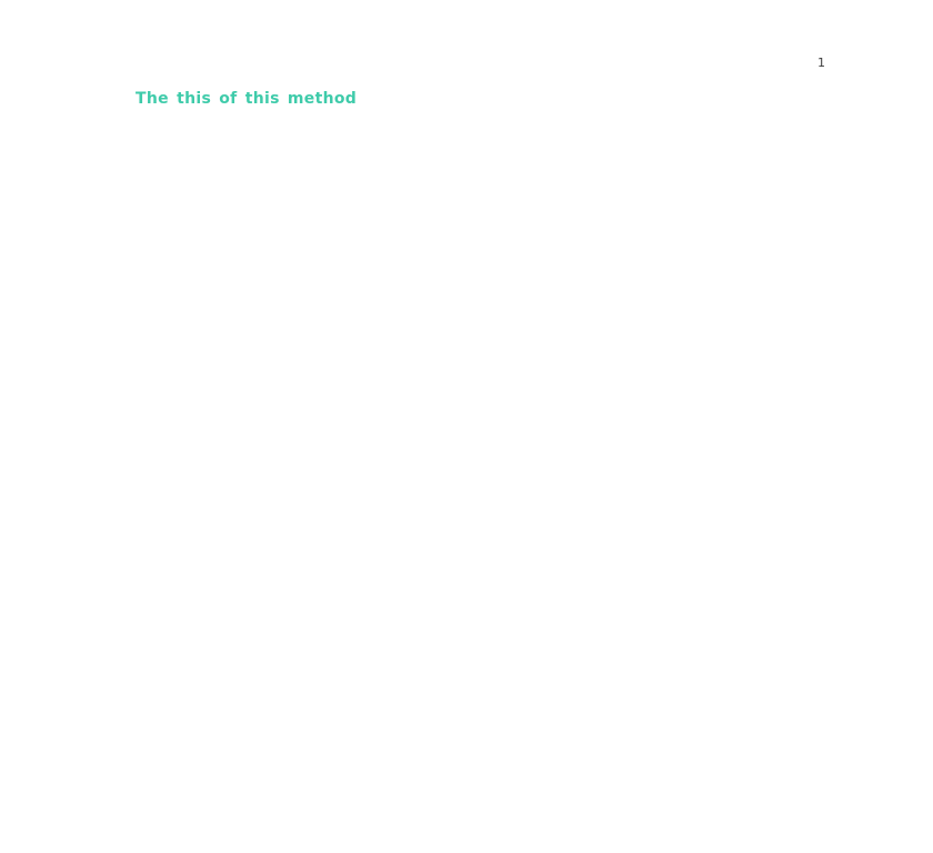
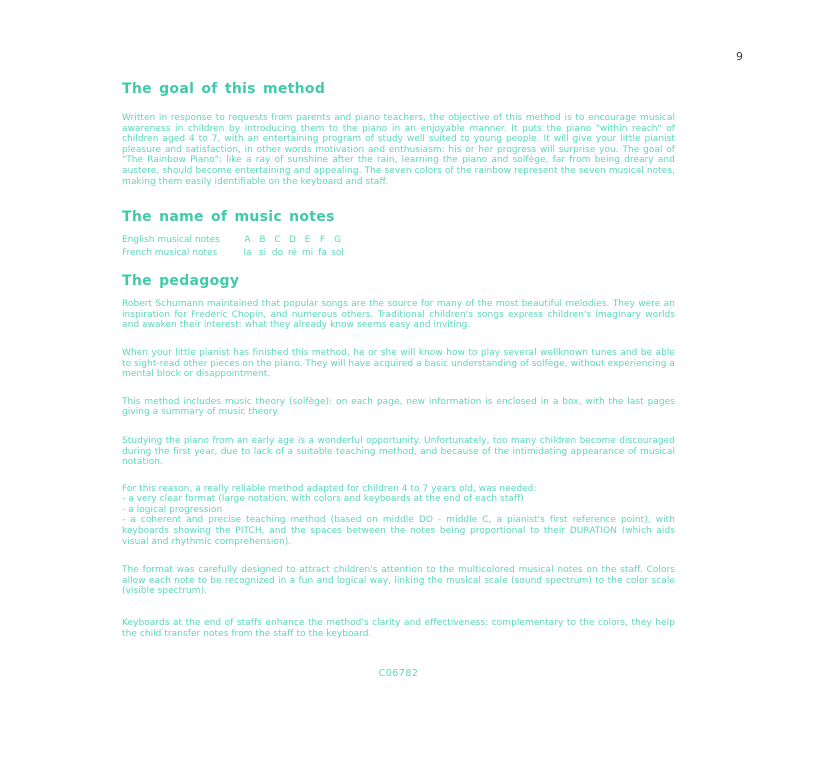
- 1
+ 9
- The this of this method
+ The goal of this method
+ Written in response to requests from parents and piano teachers, the objective of this method is to encourage musical awareness in children by introducing them to the piano in an enjoyable manner. It puts the piano "within reach" of children aged 4 to 7, with an entertaining program of study well suited to young people. It will give your little pianist pleasure and satisfaction, in other words motivation and enthusiasm: his or her progress will surprise you. The goal of "The Rainbow Piano": like a ray of sunshine after the rain, learning the piano and solfège, far from being dreary and austere, should become entertaining and appealing. The seven colors of the rainbow represent the seven musical notes, making them easily identifiable on the keyboard and staff.
+ The name of music notes
+ English musical notes
+ A
+ B
+ C
+ D
+ E
+ F
+ G
+ French musical notes
+ la
+ si
+ do
+ ré
+ mi
+ fa
+ sol
+ The pedagogy
+ Robert Schumann maintained that popular songs are the source for many of the most beautiful melodies. They were an inspiration for Frederic Chopin, and numerous others. Traditional children's songs express children's imaginary worlds and awaken their interest: what they already know seems easy and inviting.
+ When your little pianist has finished this method, he or she will know how to play several wellknown tunes and be able to sight-read other pieces on the piano. They will have acquired a basic understanding of solfège, without experiencing a mental block or disappointment.
+ This method includes music theory (solfège): on each page, new information is enclosed in a box, with the last pages giving a summary of music theory.
+ Studying the piano from an early age is a wonderful opportunity. Unfortunately, too many children become discouraged during the first year, due to lack of a suitable teaching method, and because of the intimidating appearance of musical notation.
+ For this reason, a really reliable method adapted for children 4 to 7 years old, was needed:
+ - a very clear format (large notation, with colors and keyboards at the end of each staff)
+ - a logical progression
+ - a coherent and precise teaching method (based on middle DO - middle C, a pianist's first reference point), with keyboards showing the PITCH, and the spaces between the notes being proportional to their DURATION (which aids visual and rhythmic comprehension).
+ The format was carefully designed to attract children's attention to the multicolored musical notes on the staff. Colors allow each note to be recognized in a fun and logical way, linking the musical scale (sound spectrum) to the color scale (visible spectrum).
+ Keyboards at the end of staffs enhance the method's clarity and effectiveness: complementary to the colors, they help the child transfer notes from the staff to the keyboard.
+ C06782
